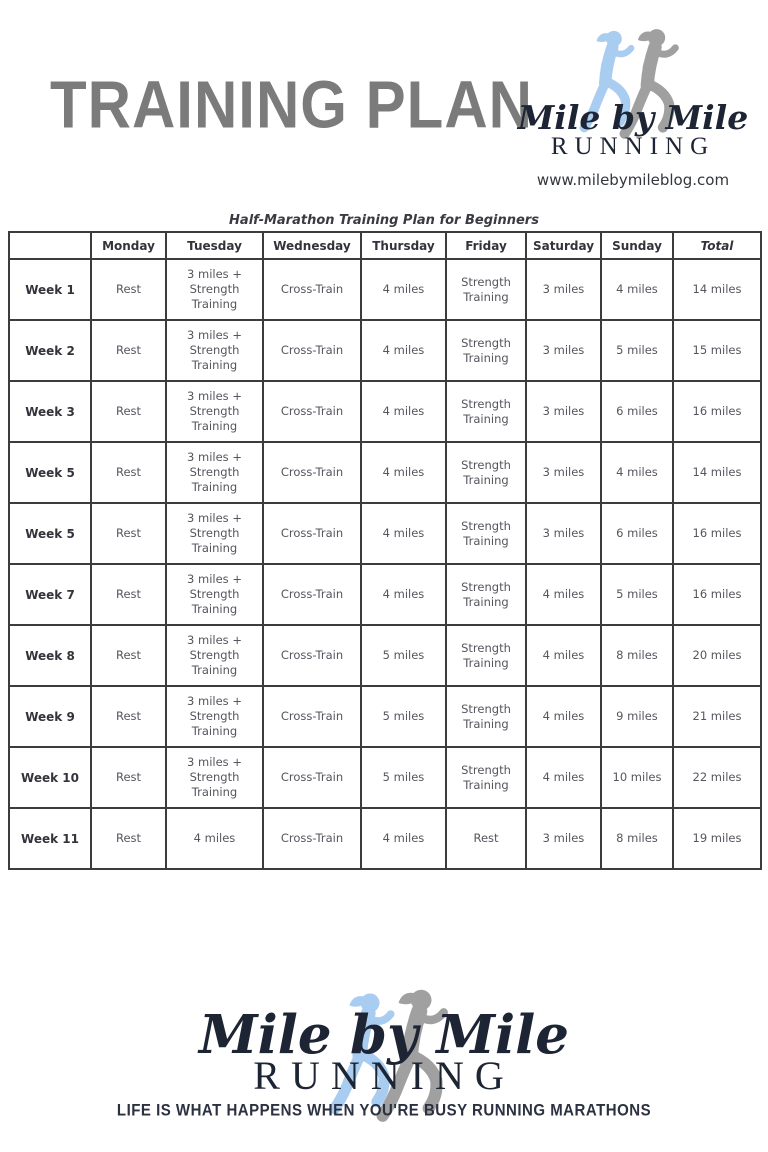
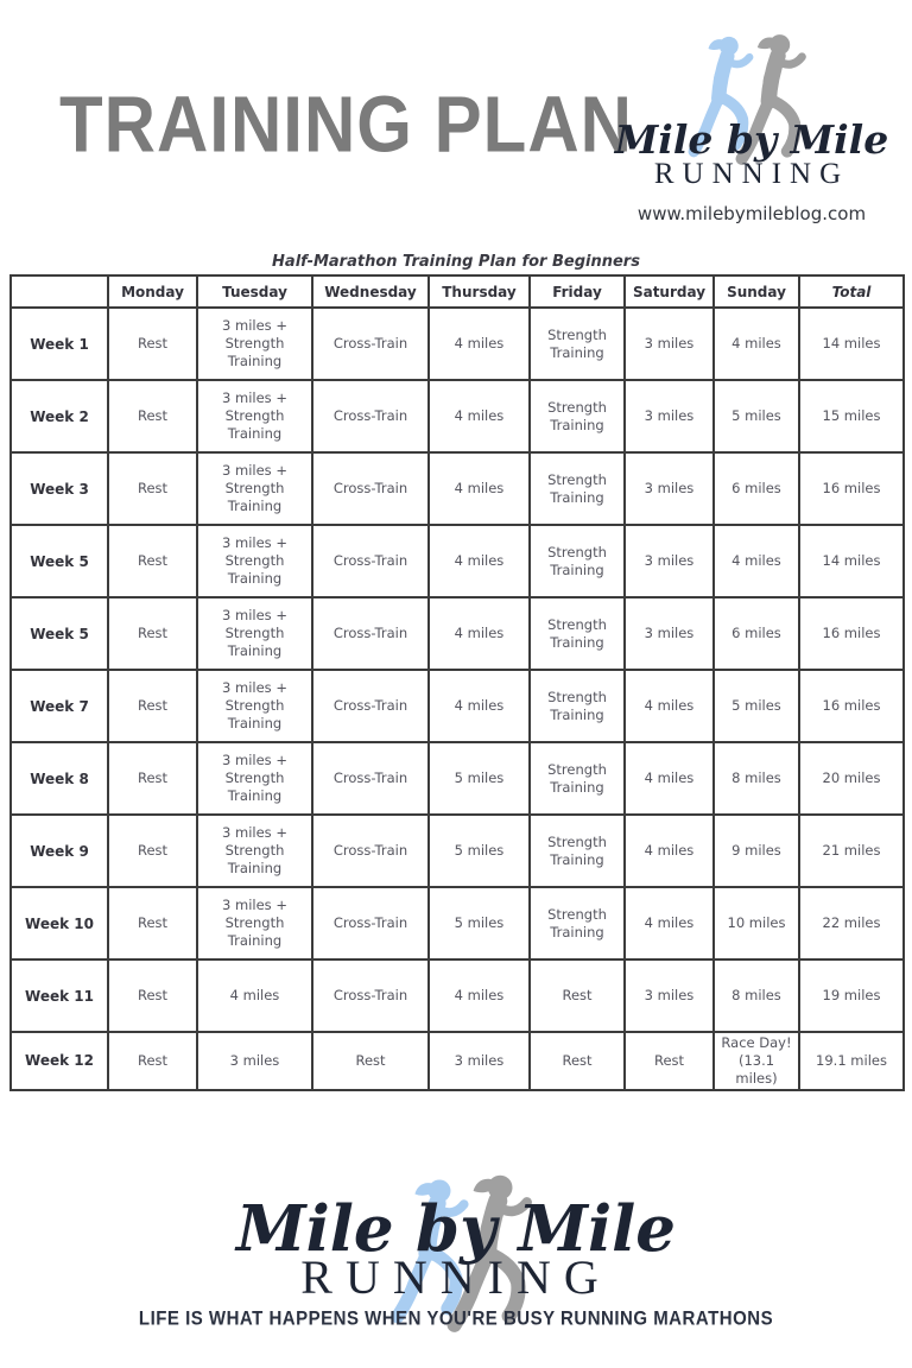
  TRAINING PLAN
  Mile by Mile
  RUNNING
  www.milebymileblog.com
  Half-Marathon Training Plan for Beginners
  	Monday	Tuesday	Wednesday	Thursday	Friday	Saturday	Sunday	Total
  Week 1	Rest	3 miles + Strength Training	Cross-Train	4 miles	Strength Training	3 miles	4 miles	14 miles
  Week 2	Rest	3 miles + Strength Training	Cross-Train	4 miles	Strength Training	3 miles	5 miles	15 miles
  Week 3	Rest	3 miles + Strength Training	Cross-Train	4 miles	Strength Training	3 miles	6 miles	16 miles
  Week 5	Rest	3 miles + Strength Training	Cross-Train	4 miles	Strength Training	3 miles	4 miles	14 miles
  Week 5	Rest	3 miles + Strength Training	Cross-Train	4 miles	Strength Training	3 miles	6 miles	16 miles
  Week 7	Rest	3 miles + Strength Training	Cross-Train	4 miles	Strength Training	4 miles	5 miles	16 miles
  Week 8	Rest	3 miles + Strength Training	Cross-Train	5 miles	Strength Training	4 miles	8 miles	20 miles
  Week 9	Rest	3 miles + Strength Training	Cross-Train	5 miles	Strength Training	4 miles	9 miles	21 miles
  Week 10	Rest	3 miles + Strength Training	Cross-Train	5 miles	Strength Training	4 miles	10 miles	22 miles
  Week 11	Rest	4 miles	Cross-Train	4 miles	Rest	3 miles	8 miles	19 miles
+ Week 12	Rest	3 miles	Rest	3 miles	Rest	Rest	Race Day! (13.1 miles)	19.1 miles
  Mile by Mile
  RUNNING
  LIFE IS WHAT HAPPENS WHEN YOU'RE BUSY RUNNING MARATHONS
